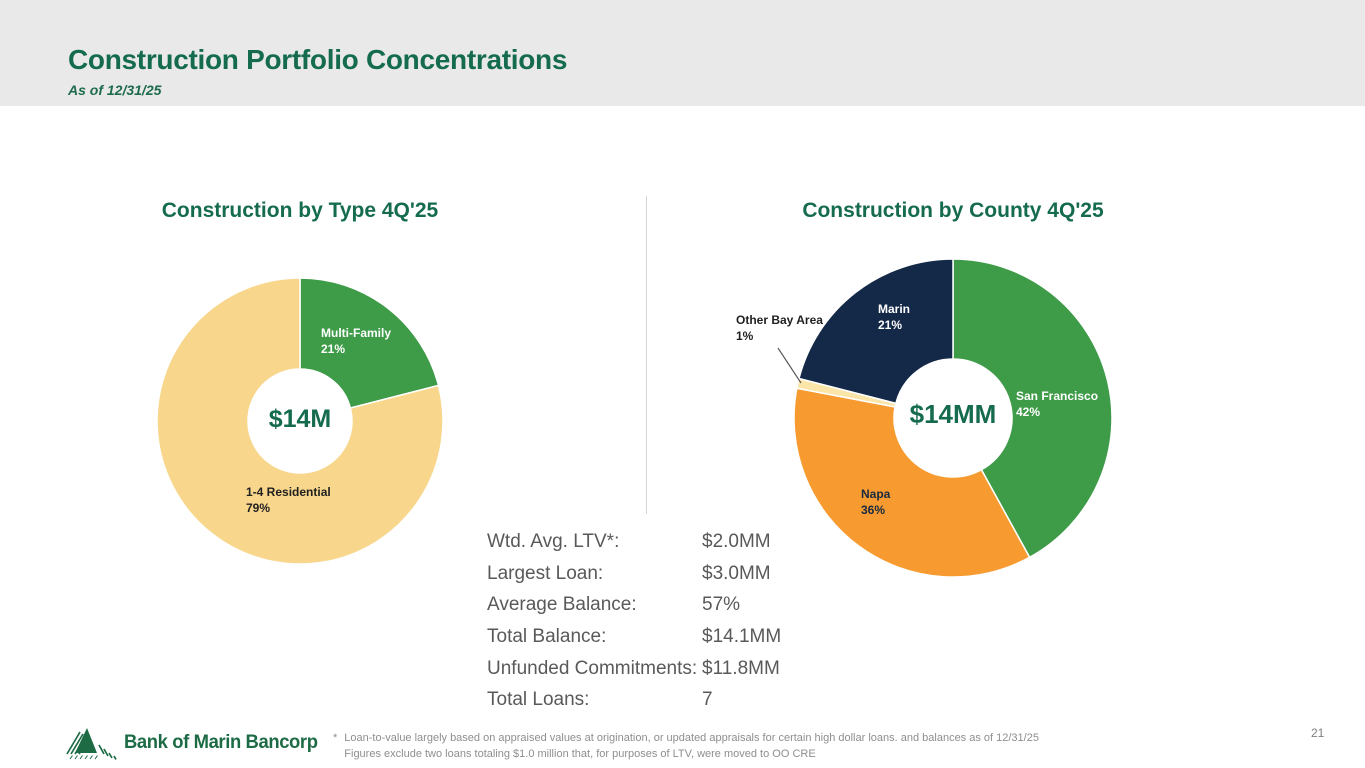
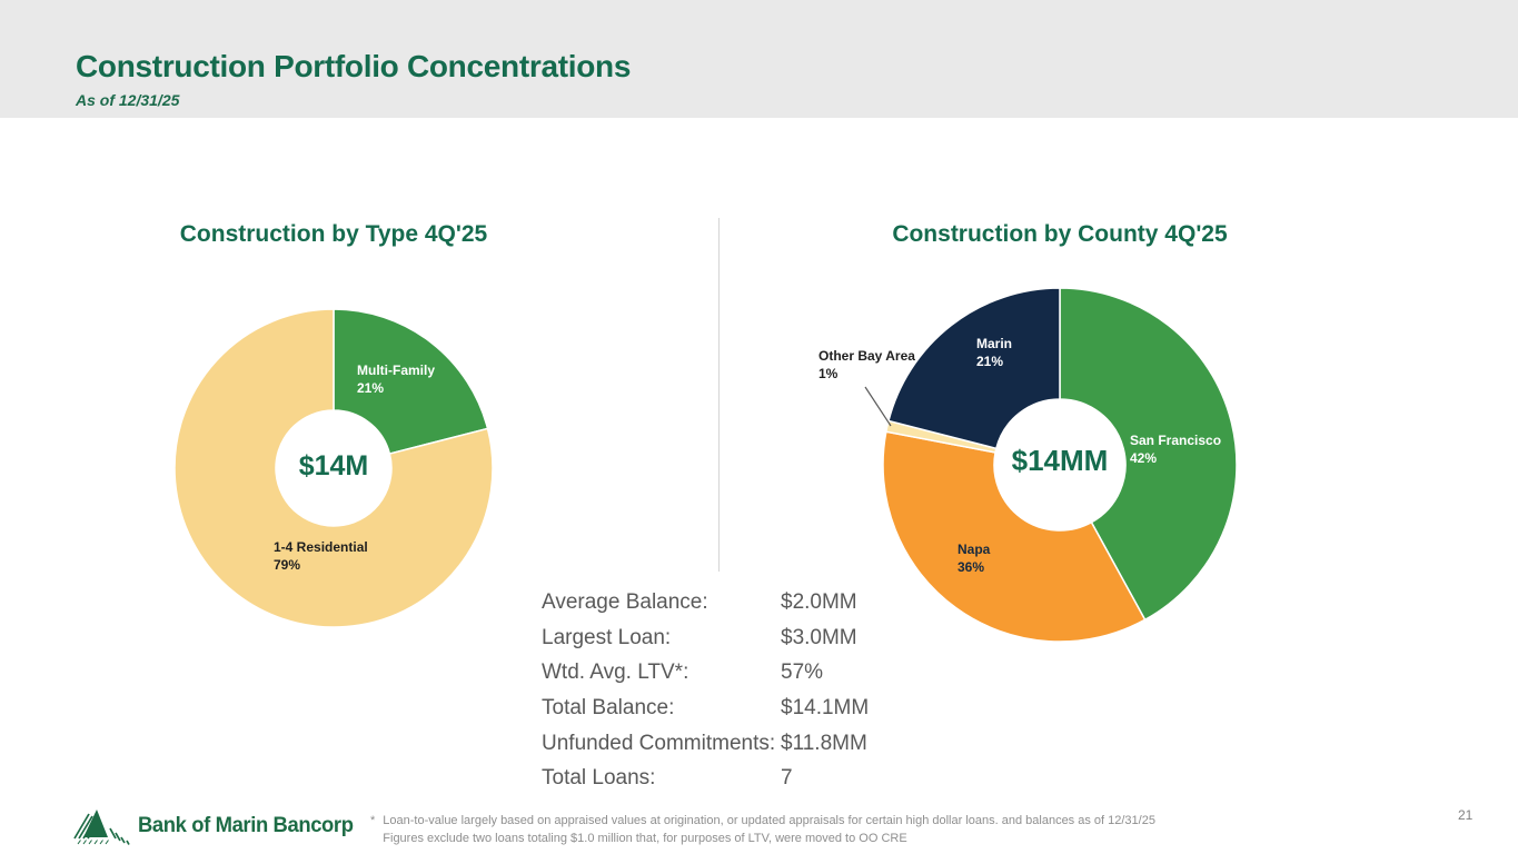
  Construction Portfolio Concentrations
  As of 12/31/25
  Construction by Type 4Q'25
  Construction by County 4Q'25
  $14M
  $14MM
  Multi-Family
  21%
  1-4 Residential
  79%
  Marin
  21%
  San Francisco
  42%
  Napa
  36%
  Other Bay Area
  1%
- Wtd. Avg. LTV*:
+ Average Balance:
  $2.0MM
  Largest Loan:
  $3.0MM
- Average Balance:
+ Wtd. Avg. LTV*:
  57%
  Total Balance:
  $14.1MM
  Unfunded Commitments:
  $11.8MM
  Total Loans:
  7
  Bank of Marin Bancorp
  *
  Loan-to-value largely based on appraised values at origination, or updated appraisals for certain high dollar loans. and balances as of 12/31/25
  Figures exclude two loans totaling $1.0 million that, for purposes of LTV, were moved to OO CRE
  21
